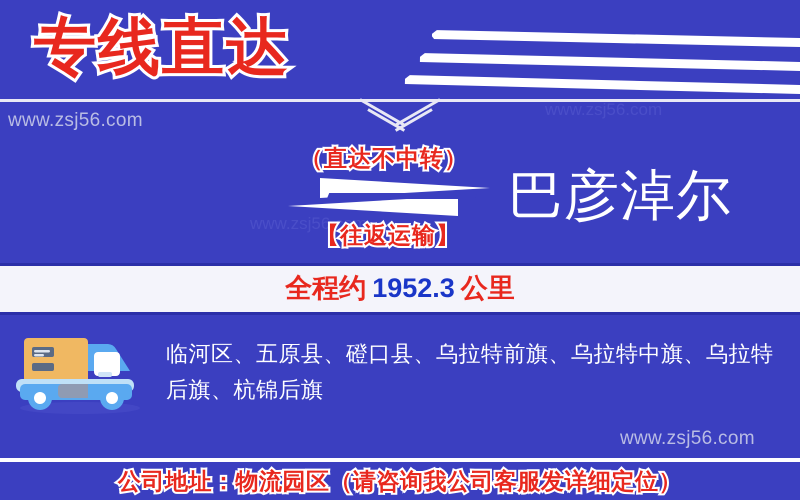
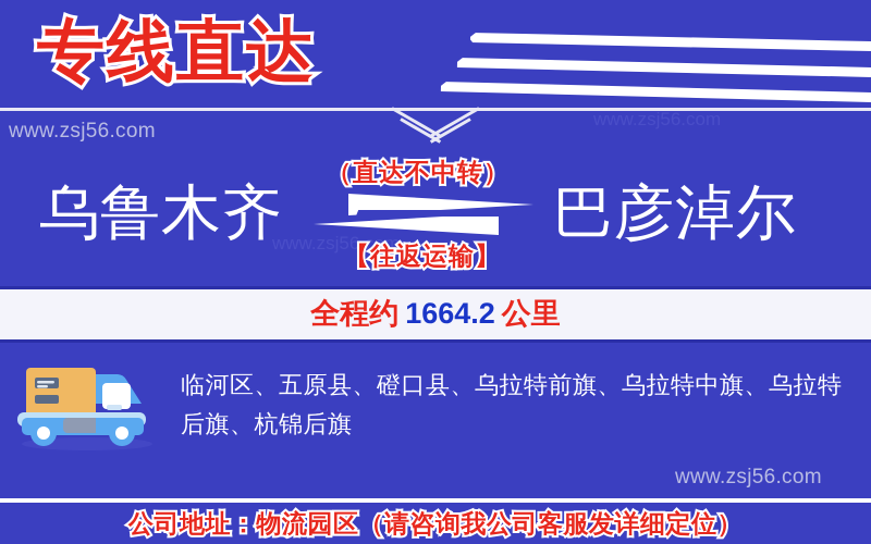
  专线直达
  www.zsj56.com
  www.zsj56.com
  www.zsj56.com
  www.zsj56.com
+ 乌鲁木齐
  巴彦淖尔
  （直达不中转）
  【往返运输】
- 全程约 1952.3 公里
+ 全程约 1664.2 公里
  临河区、五原县、磴口县、乌拉特前旗、乌拉特中旗、乌拉特后旗、杭锦后旗
  公司地址：物流园区（请咨询我公司客服发详细定位）
